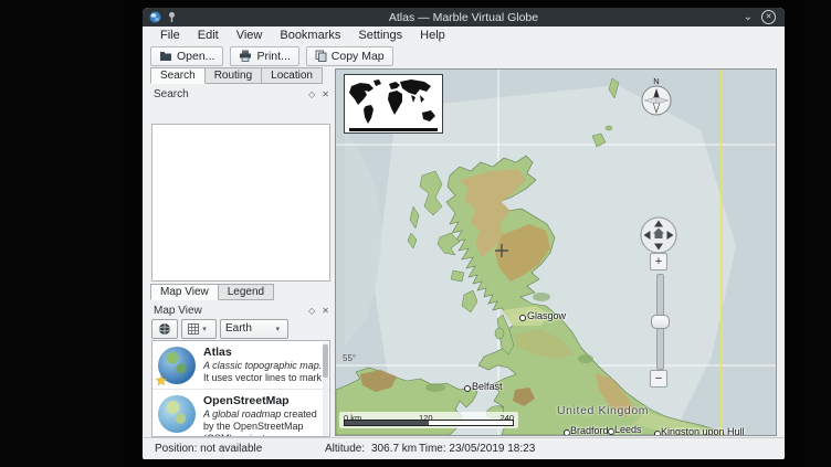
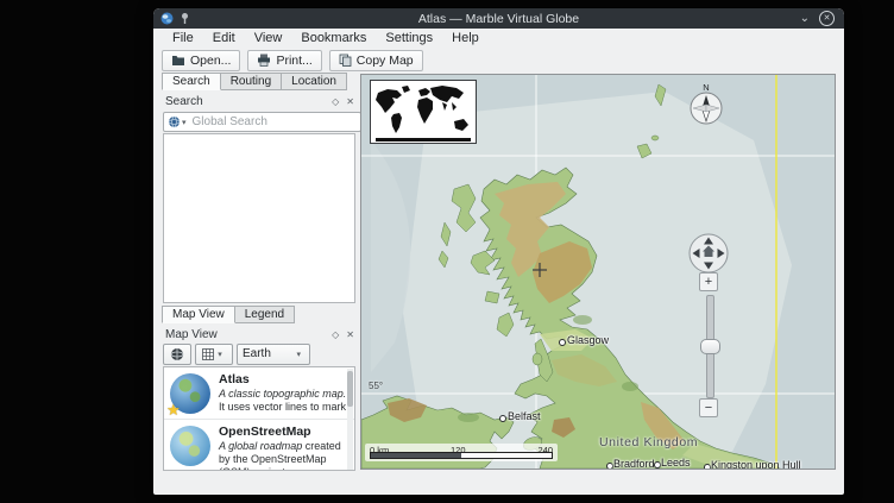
  Atlas — Marble Virtual Globe
  ⌄
  File
  Edit
  View
  Bookmarks
  Settings
  Help
  Open...
  Print...
  Copy Map
  Search
  Routing
  Location
  Search
  ◇
  ✕
+ Global Search
  Map View
  Legend
  Map View
  ◇
  ✕
  Earth
  ★
  Atlas
  A classic topographic map. It uses vector lines to mark
  OpenStreetMap
  A global roadmap created by the OpenStreetMap
  N
  +
  −
  0 km
  120
  240
  55°
  Glasgow
  Belfast
  United Kingdom
  Bradford
  Leeds
  Kingston upon Hull
- Position: not available
- Altitude:
- 306.7 km
- Time: 23/05/2019 18:23
